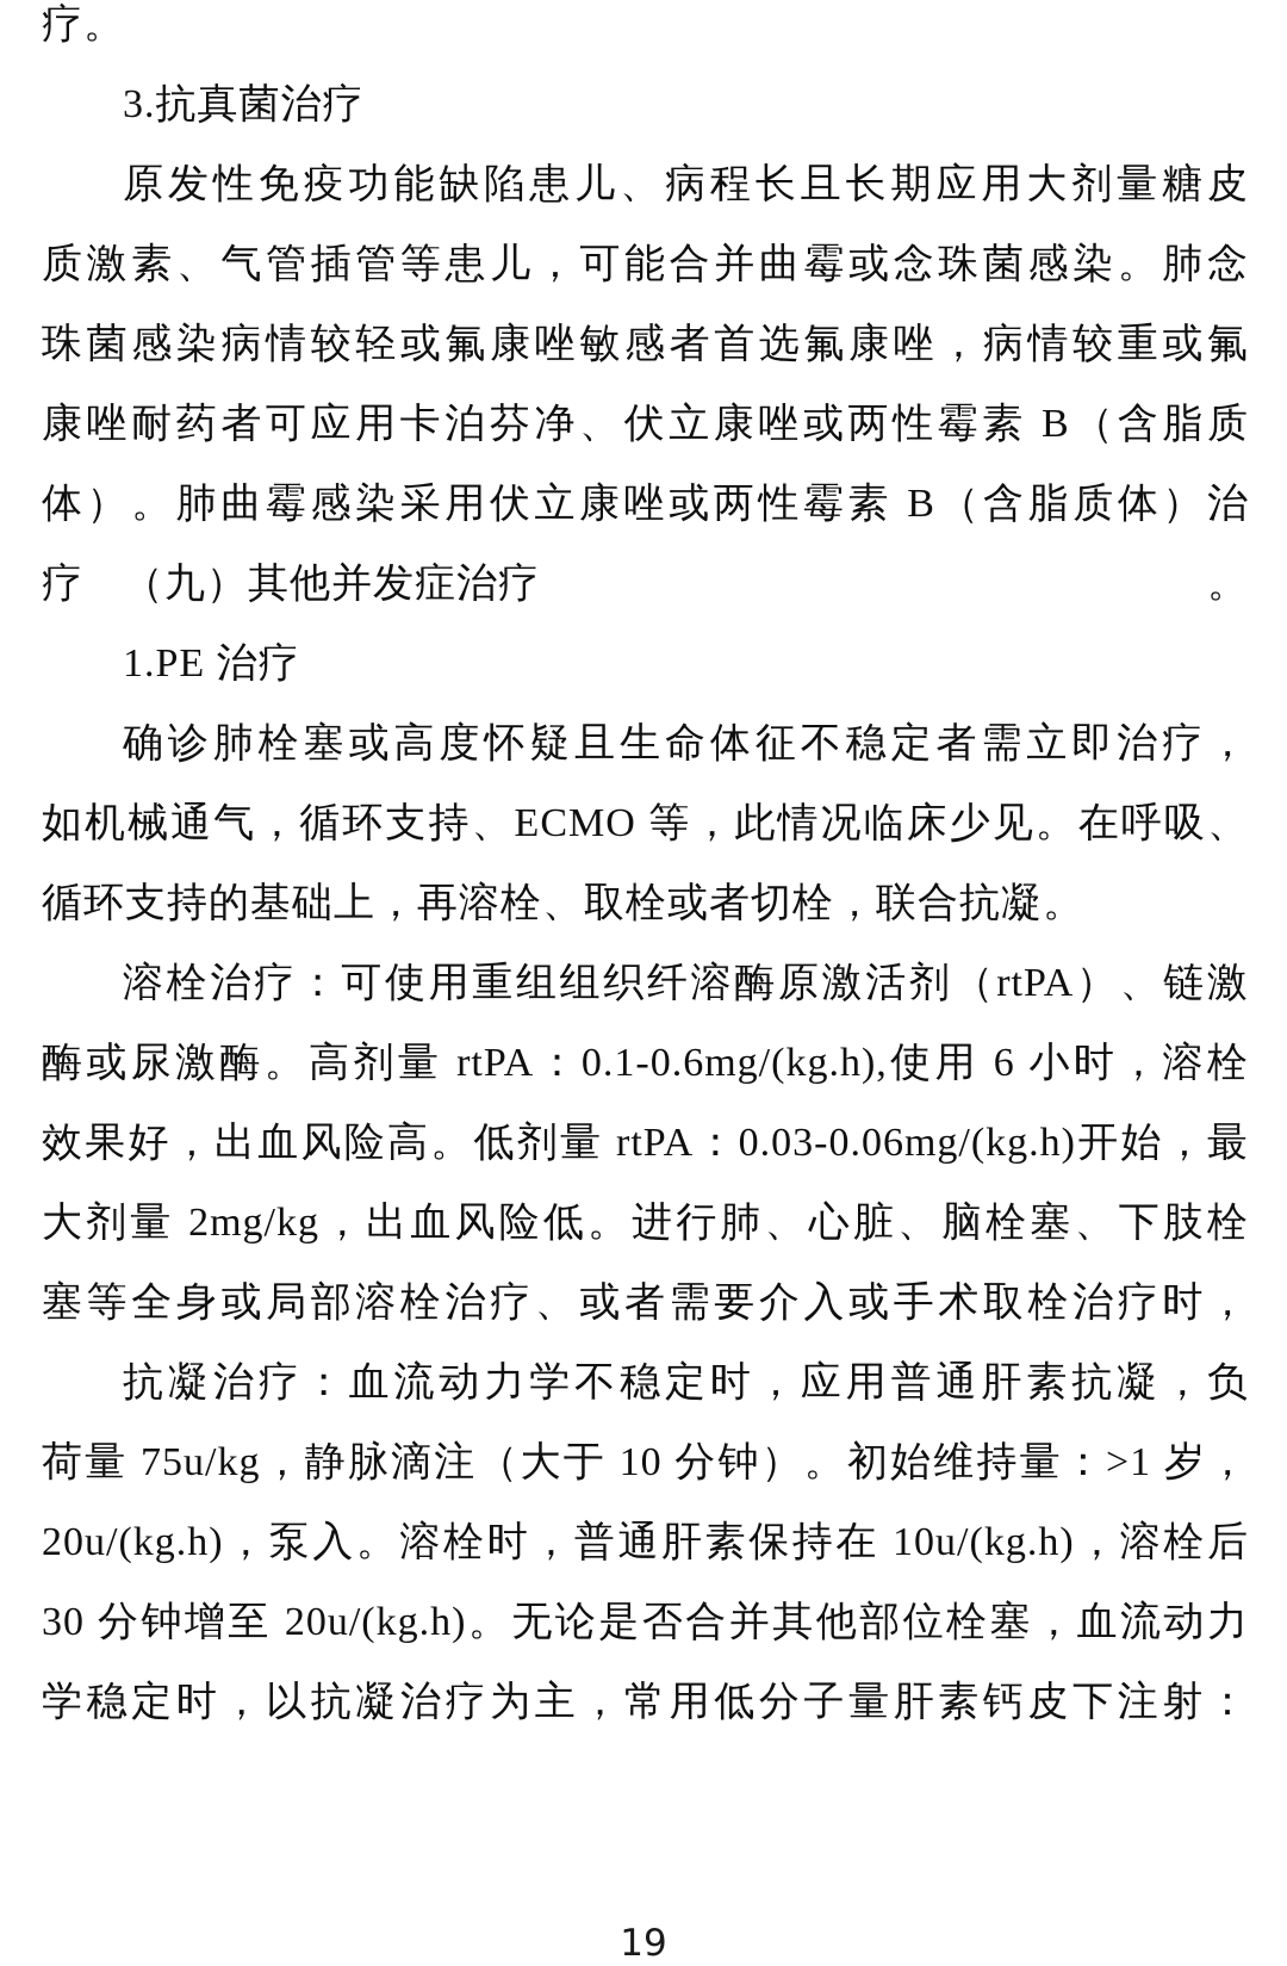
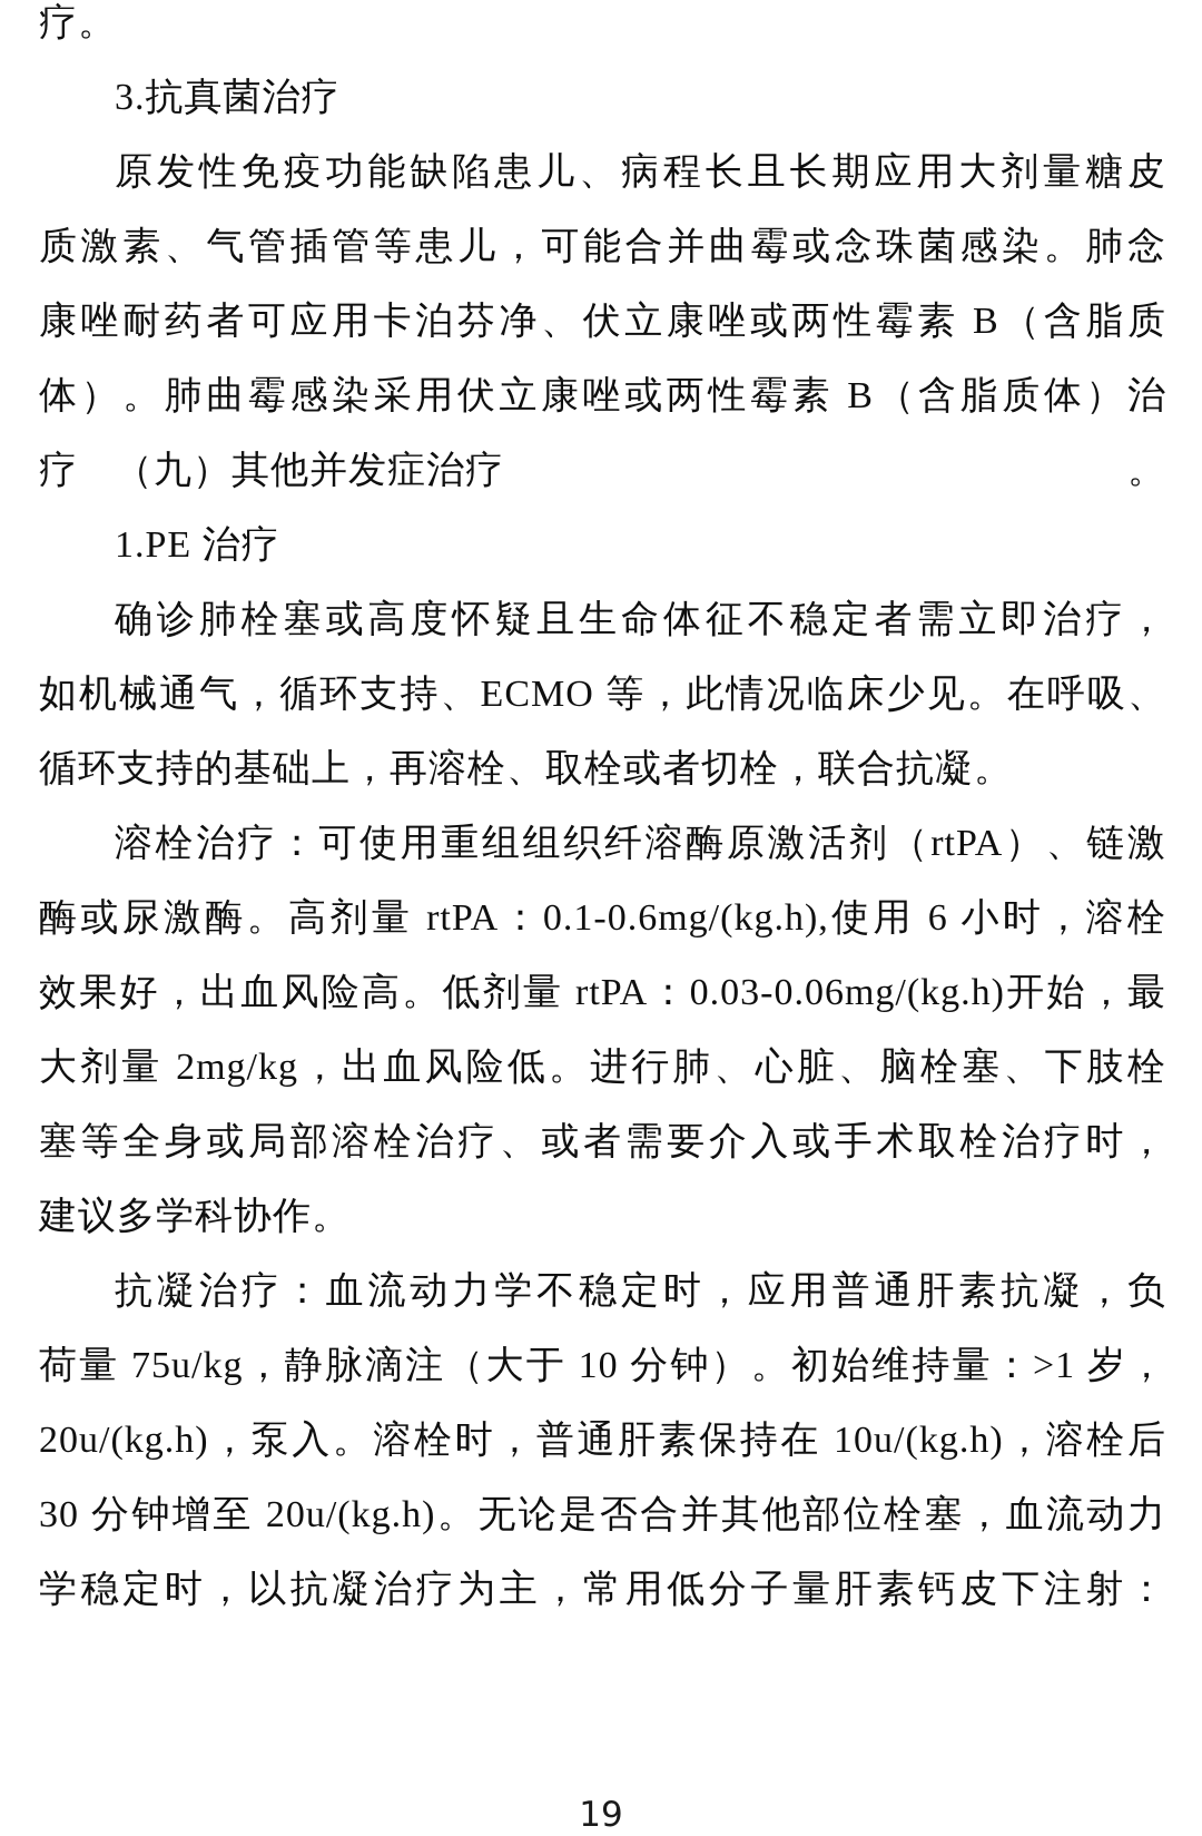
  疗。
  3.抗真菌治疗
  原发性免疫功能缺陷患儿、病程长且长期应用大剂量糖皮
  质激素、气管插管等患儿，可能合并曲霉或念珠菌感染。肺念
- 珠菌感染病情较轻或氟康唑敏感者首选氟康唑，病情较重或氟
  康唑耐药者可应用卡泊芬净、伏立康唑或两性霉素 B（含脂质
  体）。肺曲霉感染采用伏立康唑或两性霉素 B（含脂质体）治疗。
  （九）其他并发症治疗
  1.PE 治疗
  确诊肺栓塞或高度怀疑且生命体征不稳定者需立即治疗，
  如机械通气，循环支持、ECMO 等，此情况临床少见。在呼吸、
  循环支持的基础上，再溶栓、取栓或者切栓，联合抗凝。
  溶栓治疗：可使用重组组织纤溶酶原激活剂（rtPA）、链激
  酶或尿激酶。高剂量 rtPA：0.1-0.6mg/(kg.h),使用 6 小时，溶栓
  效果好，出血风险高。低剂量 rtPA：0.03-0.06mg/(kg.h)开始，最
  大剂量 2mg/kg，出血风险低。进行肺、心脏、脑栓塞、下肢栓
  塞等全身或局部溶栓治疗、或者需要介入或手术取栓治疗时，
+ 建议多学科协作。
  抗凝治疗：血流动力学不稳定时，应用普通肝素抗凝，负
  荷量 75u/kg，静脉滴注（大于 10 分钟）。初始维持量：>1 岁，
  20u/(kg.h)，泵入。溶栓时，普通肝素保持在 10u/(kg.h)，溶栓后
  30 分钟增至 20u/(kg.h)。无论是否合并其他部位栓塞，血流动力
  学稳定时，以抗凝治疗为主，常用低分子量肝素钙皮下注射：
  19
